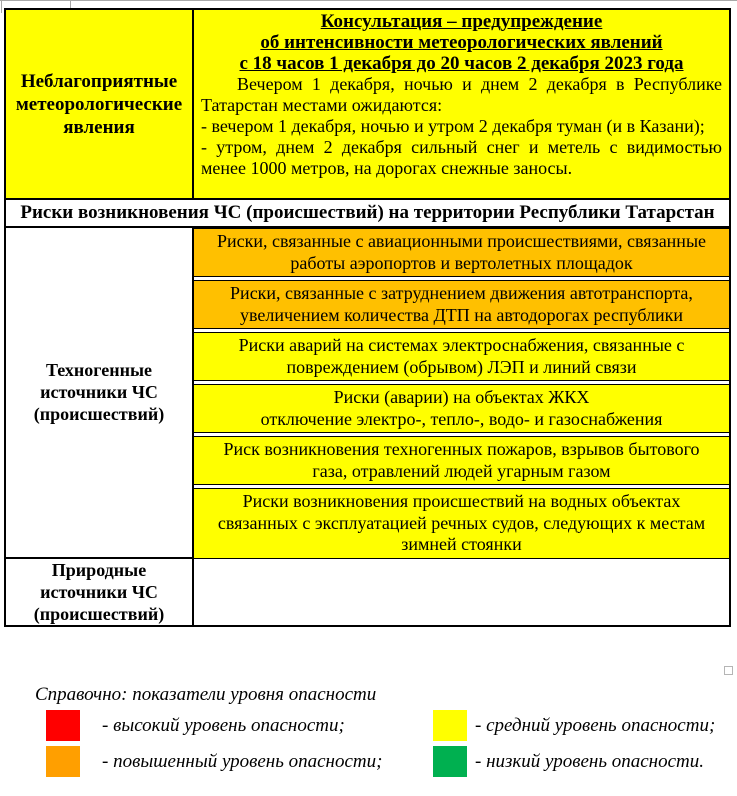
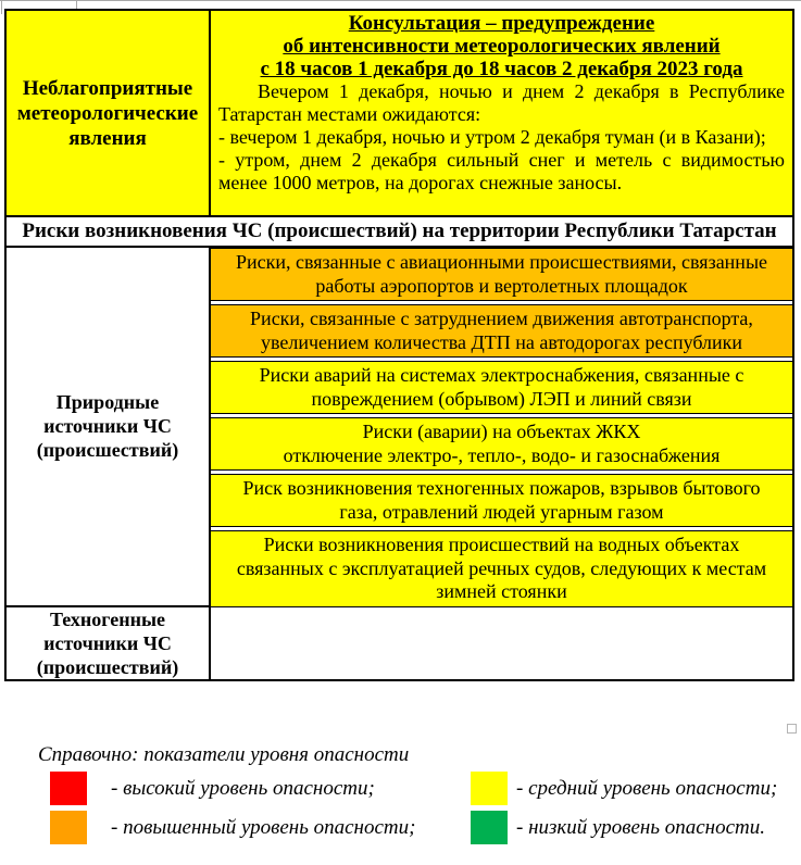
  Неблагоприятные метеорологические явления
  Консультация – предупреждение
  об интенсивности метеорологических явлений
- с 18 часов 1 декабря до 20 часов 2 декабря 2023 года
+ с 18 часов 1 декабря до 18 часов 2 декабря 2023 года
  Вечером 1 декабря, ночью и днем 2 декабря в Республике Татарстан местами ожидаются:
  - вечером 1 декабря, ночью и утром 2 декабря туман (и в Казани);
  - утром, днем 2 декабря сильный снег и метель с видимостью менее 1000 метров, на дорогах снежные заносы.
  Риски возникновения ЧС (происшествий) на территории Республики Татарстан
- Техногенные источники ЧС (происшествий)
+ Природные источники ЧС (происшествий)
  Риски, связанные с авиационными происшествиями, связанные работы аэропортов и вертолетных площадок
  Риски, связанные с затруднением движения автотранспорта, увеличением количества ДТП на автодорогах республики
  Риски аварий на системах электроснабжения, связанные с повреждением (обрывом) ЛЭП и линий связи
  Риски (аварии) на объектах ЖКХ
  отключение электро-, тепло-, водо- и газоснабжения
  Риск возникновения техногенных пожаров, взрывов бытового газа, отравлений людей угарным газом
  Риски возникновения происшествий на водных объектах связанных с эксплуатацией речных судов, следующих к местам зимней стоянки
- Природные источники ЧС (происшествий)
+ Техногенные источники ЧС (происшествий)
  Справочно: показатели уровня опасности
  - высокий уровень опасности;
  - повышенный уровень опасности;
  - средний уровень опасности;
  - низкий уровень опасности.
